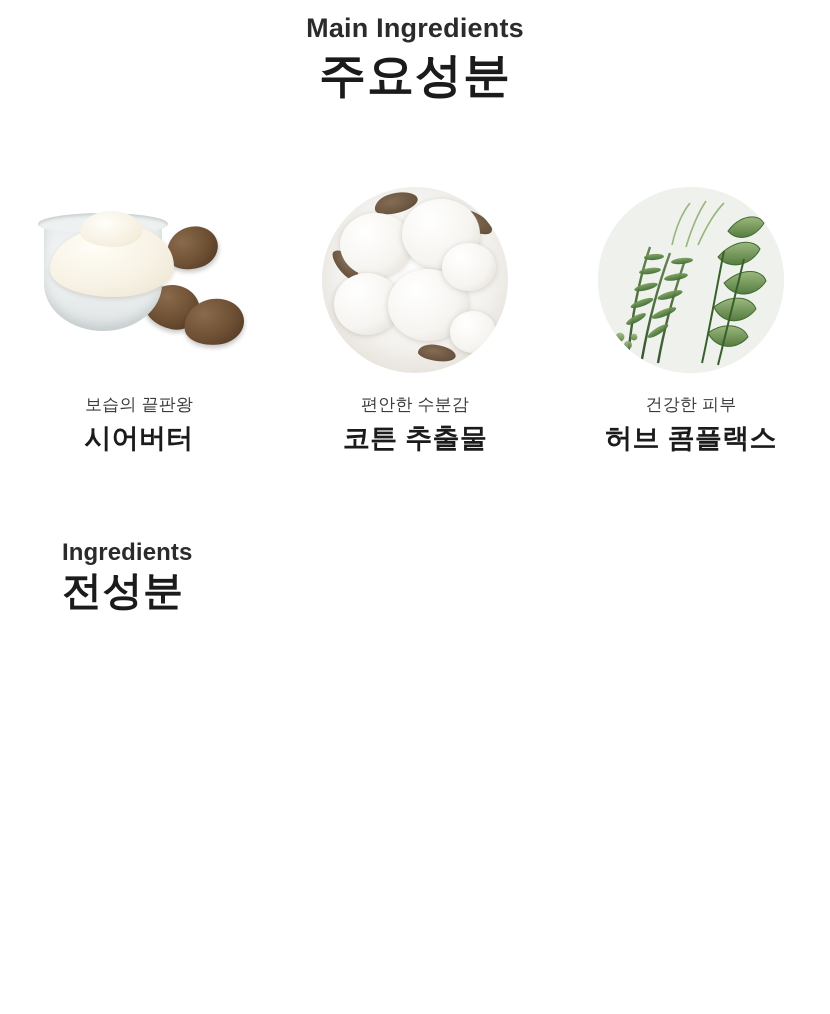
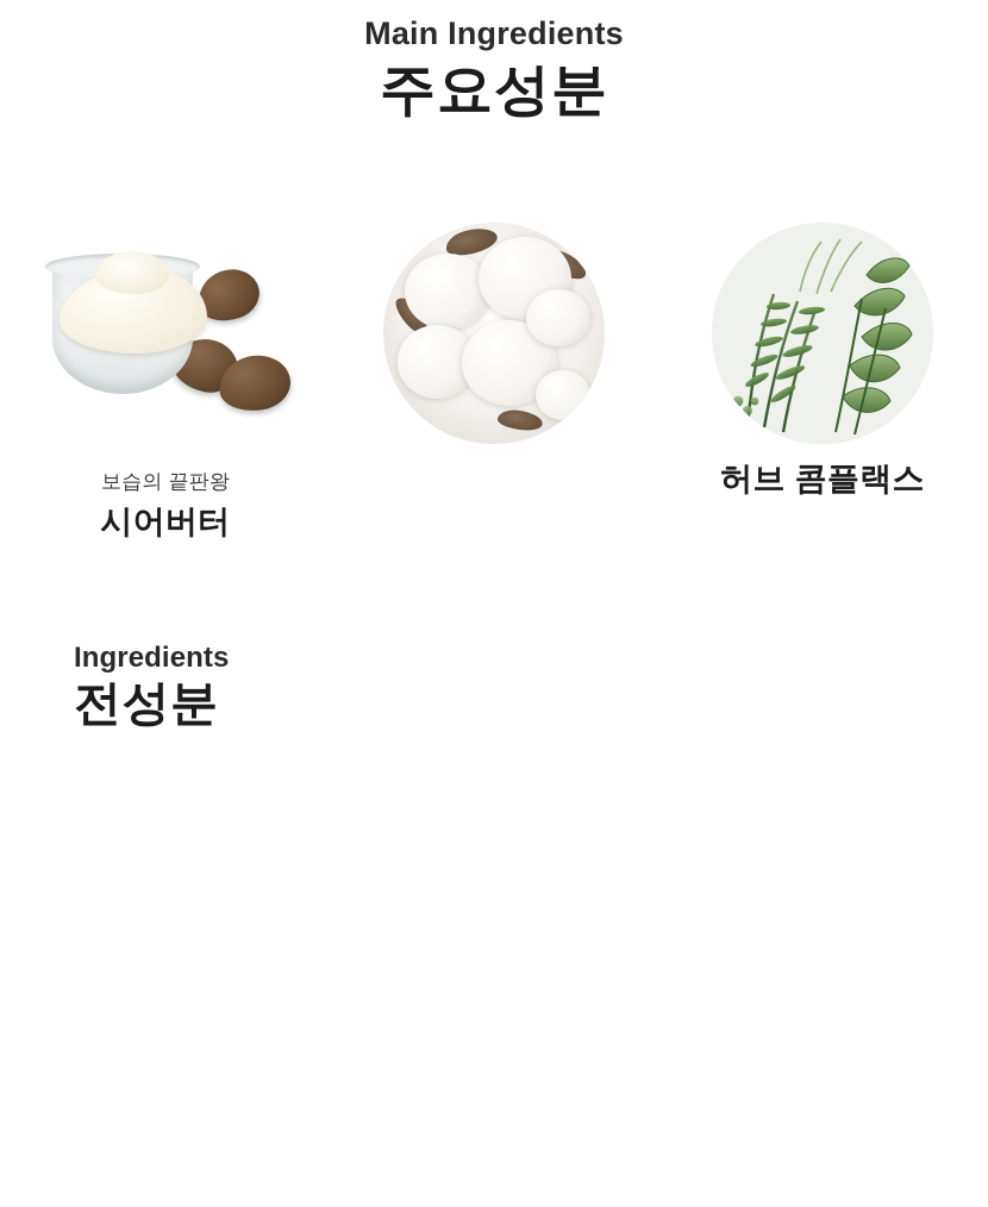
  Main Ingredients
  주요성분
  보습의 끝판왕
  시어버터
- 편안한 수분감
- 코튼 추출물
- 건강한 피부
  허브 콤플랙스
  Ingredients
  전성분
